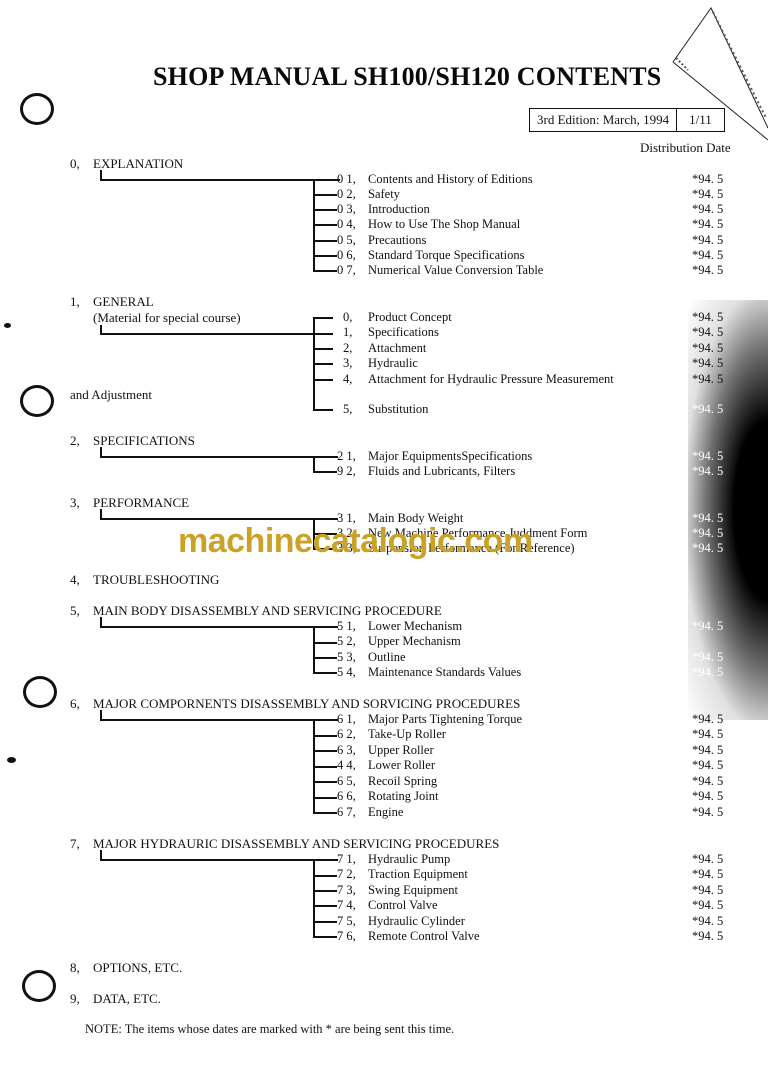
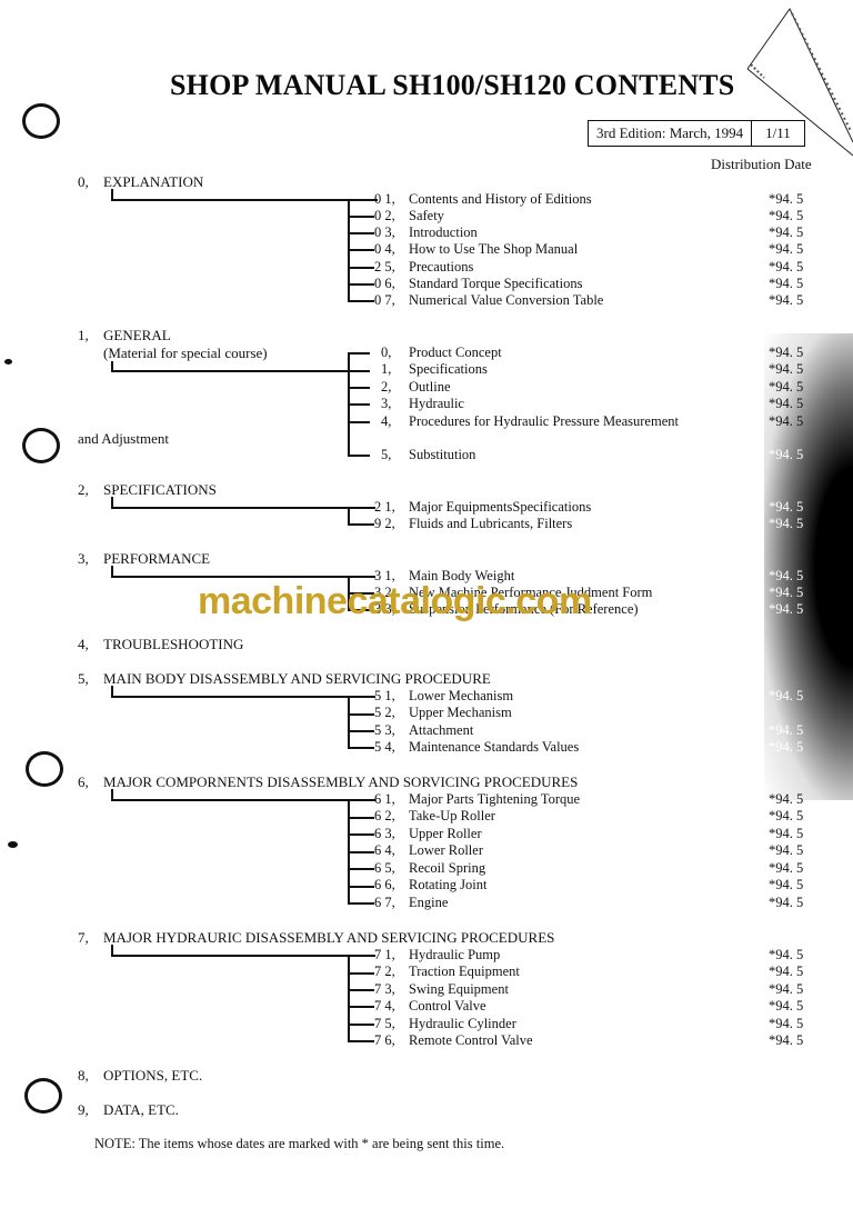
  SHOP MANUAL SH100/SH120 CONTENTS
  3rd Edition: March, 1994
  1/11
  Distribution Date
  0,
  EXPLANATION
  0 1,
  Contents and History of Editions
  *94. 5
  0 2,
  Safety
  *94. 5
  0 3,
  Introduction
  *94. 5
  0 4,
  How to Use The Shop Manual
  *94. 5
- 0 5,
+ 2 5,
  Precautions
  *94. 5
  0 6,
  Standard Torque Specifications
  *94. 5
  0 7,
  Numerical Value Conversion Table
  *94. 5
  1,
  GENERAL
  (Material for special course)
  0,
  Product Concept
  *94. 5
  1,
  Specifications
  *94. 5
  2,
- Attachment
+ Outline
  *94. 5
  3,
  Hydraulic
  *94. 5
  4,
- Attachment for Hydraulic Pressure Measurement
+ Procedures for Hydraulic Pressure Measurement
  *94. 5
  and Adjustment
  5,
  Substitution
  *94. 5
  2,
  SPECIFICATIONS
  2 1,
  Major EquipmentsSpecifications
  *94. 5
  9 2,
  Fluids and Lubricants, Filters
  *94. 5
  3,
  PERFORMANCE
  3 1,
  Main Body Weight
  *94. 5
  3 2,
  New Machine Performance Juddment Form
  *94. 5
  3 3,
  Suspension Performance (For Reference)
  *94. 5
  machinecatalogic.com
  4,
  TROUBLESHOOTING
  5,
  MAIN BODY DISASSEMBLY AND SERVICING PROCEDURE
  5 1,
  Lower Mechanism
  *94. 5
  5 2,
  Upper Mechanism
  5 3,
- Outline
+ Attachment
  *94. 5
  5 4,
  Maintenance Standards Values
  *94. 5
  6,
  MAJOR COMPORNENTS DISASSEMBLY AND SORVICING PROCEDURES
  6 1,
  Major Parts Tightening Torque
  *94. 5
  6 2,
  Take-Up Roller
  *94. 5
  6 3,
  Upper Roller
  *94. 5
- 4 4,
+ 6 4,
  Lower Roller
  *94. 5
  6 5,
  Recoil Spring
  *94. 5
  6 6,
  Rotating Joint
  *94. 5
  6 7,
  Engine
  *94. 5
  7,
  MAJOR HYDRAURIC DISASSEMBLY AND SERVICING PROCEDURES
  7 1,
  Hydraulic Pump
  *94. 5
  7 2,
  Traction Equipment
  *94. 5
  7 3,
  Swing Equipment
  *94. 5
  7 4,
  Control Valve
  *94. 5
  7 5,
  Hydraulic Cylinder
  *94. 5
  7 6,
  Remote Control Valve
  *94. 5
  8,
  OPTIONS, ETC.
  9,
  DATA, ETC.
  NOTE: The items whose dates are marked with * are being sent this time.
